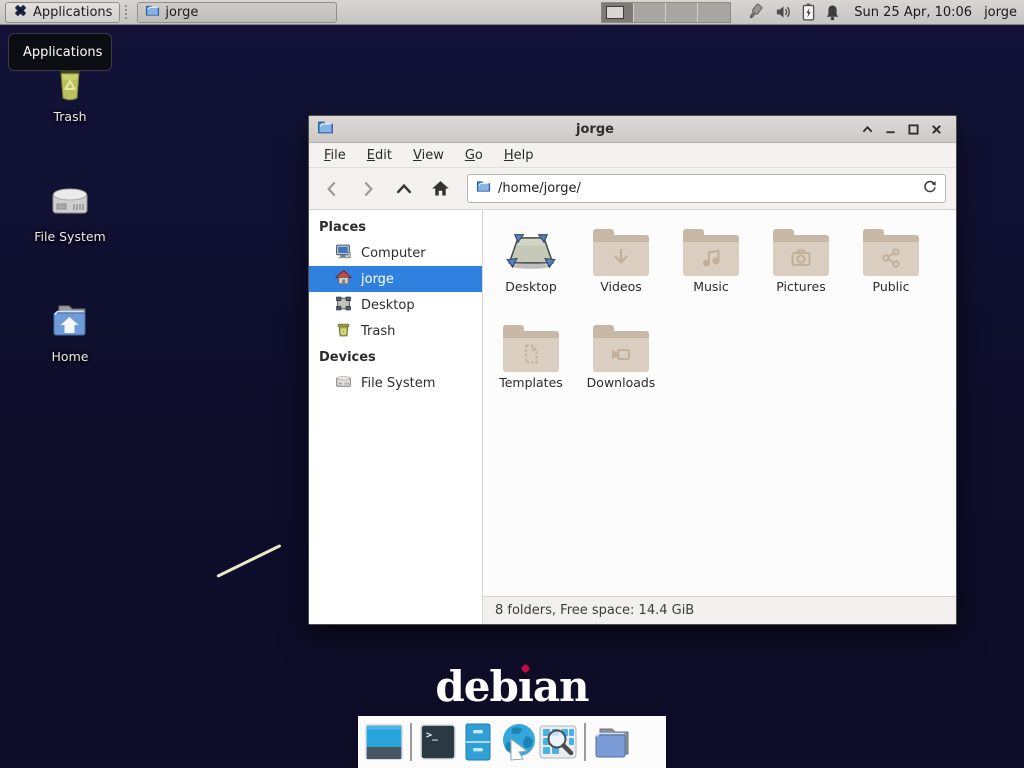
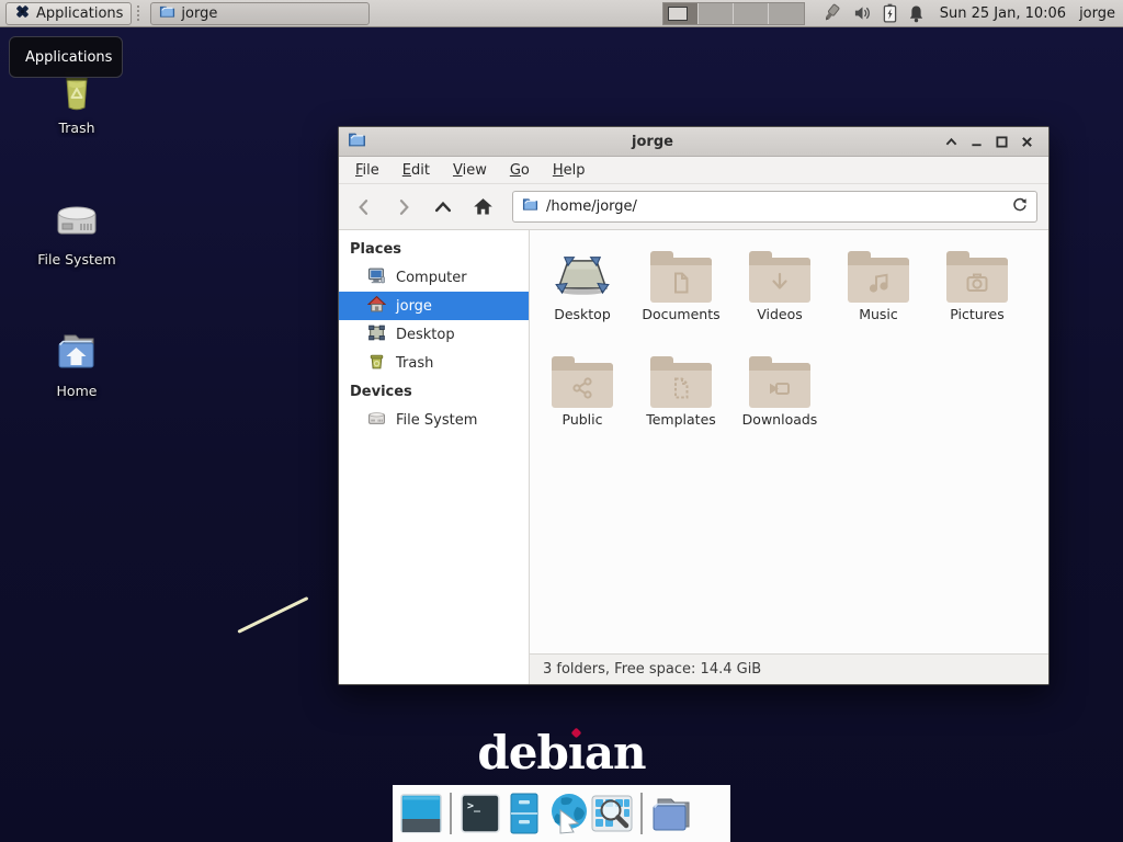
  Applications
  jorge
- Sun 25 Apr, 10:06
+ Sun 25 Jan, 10:06
  jorge
  Applications
  Trash
  File System
  Home
  jorge
  File
  Edit
  View
  Go
  Help
  /home/jorge/
  Places
  Computer
  jorge
  Desktop
  Trash
  Devices
  File System
  Desktop
+ Documents
  Videos
  Music
  Pictures
  Public
  Templates
  Downloads
- 8 folders, Free space: 14.4 GiB
+ 3 folders, Free space: 14.4 GiB
  debıan
  >_
